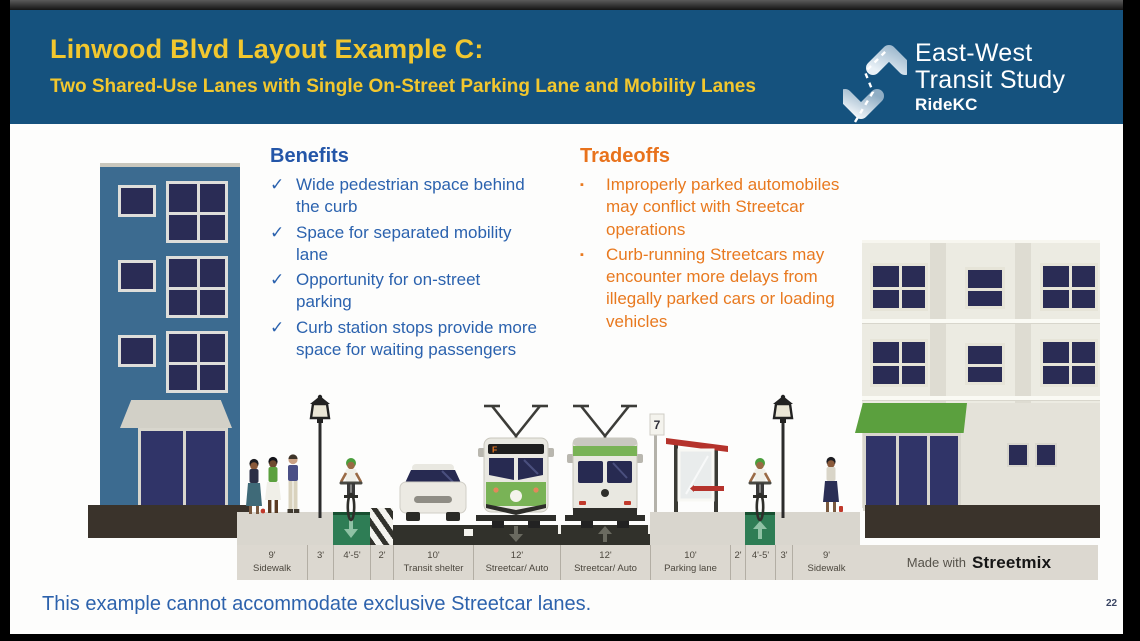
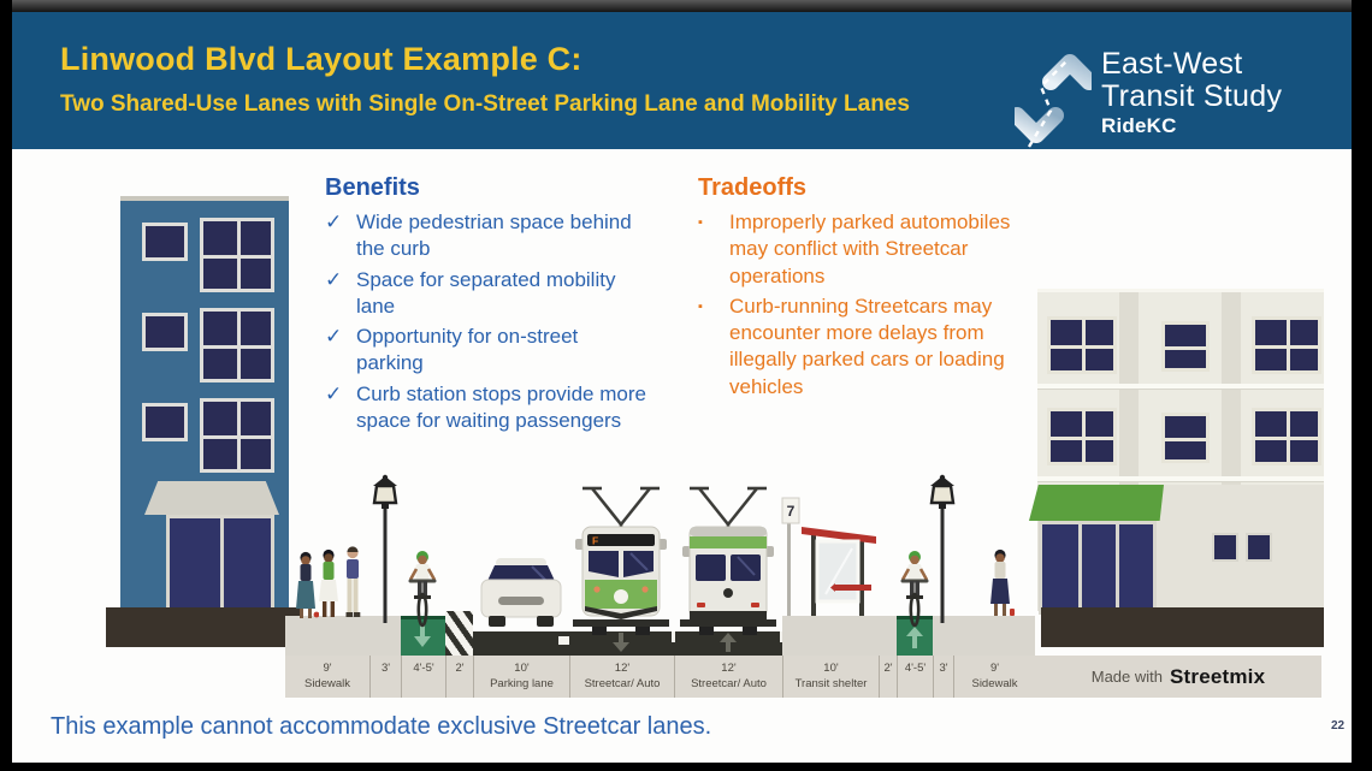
  Linwood Blvd Layout Example C:
  Two Shared-Use Lanes with Single On-Street Parking Lane and Mobility Lanes
  East-West
  Transit Study
  RideKC
  Benefits
  ✓
  Wide pedestrian space behind the curb
  ✓
  Space for separated mobility lane
  ✓
  Opportunity for on-street parking
  ✓
  Curb station stops provide more space for waiting passengers
  Tradeoffs
  ▪
  Improperly parked automobiles may conflict with Streetcar operations
  ▪
  Curb-running Streetcars may encounter more delays from illegally parked cars or loading vehicles
  F
  7
  9'
  Sidewalk
  3'
  4'-5'
  2'
  10'
- Transit shelter
+ Parking lane
  12'
  Streetcar/ Auto
  12'
  Streetcar/ Auto
  10'
- Parking lane
+ Transit shelter
  2'
  4'-5'
  3'
  9'
  Sidewalk
  Made with
  Streetmix
  This example cannot accommodate exclusive Streetcar lanes.
  22
